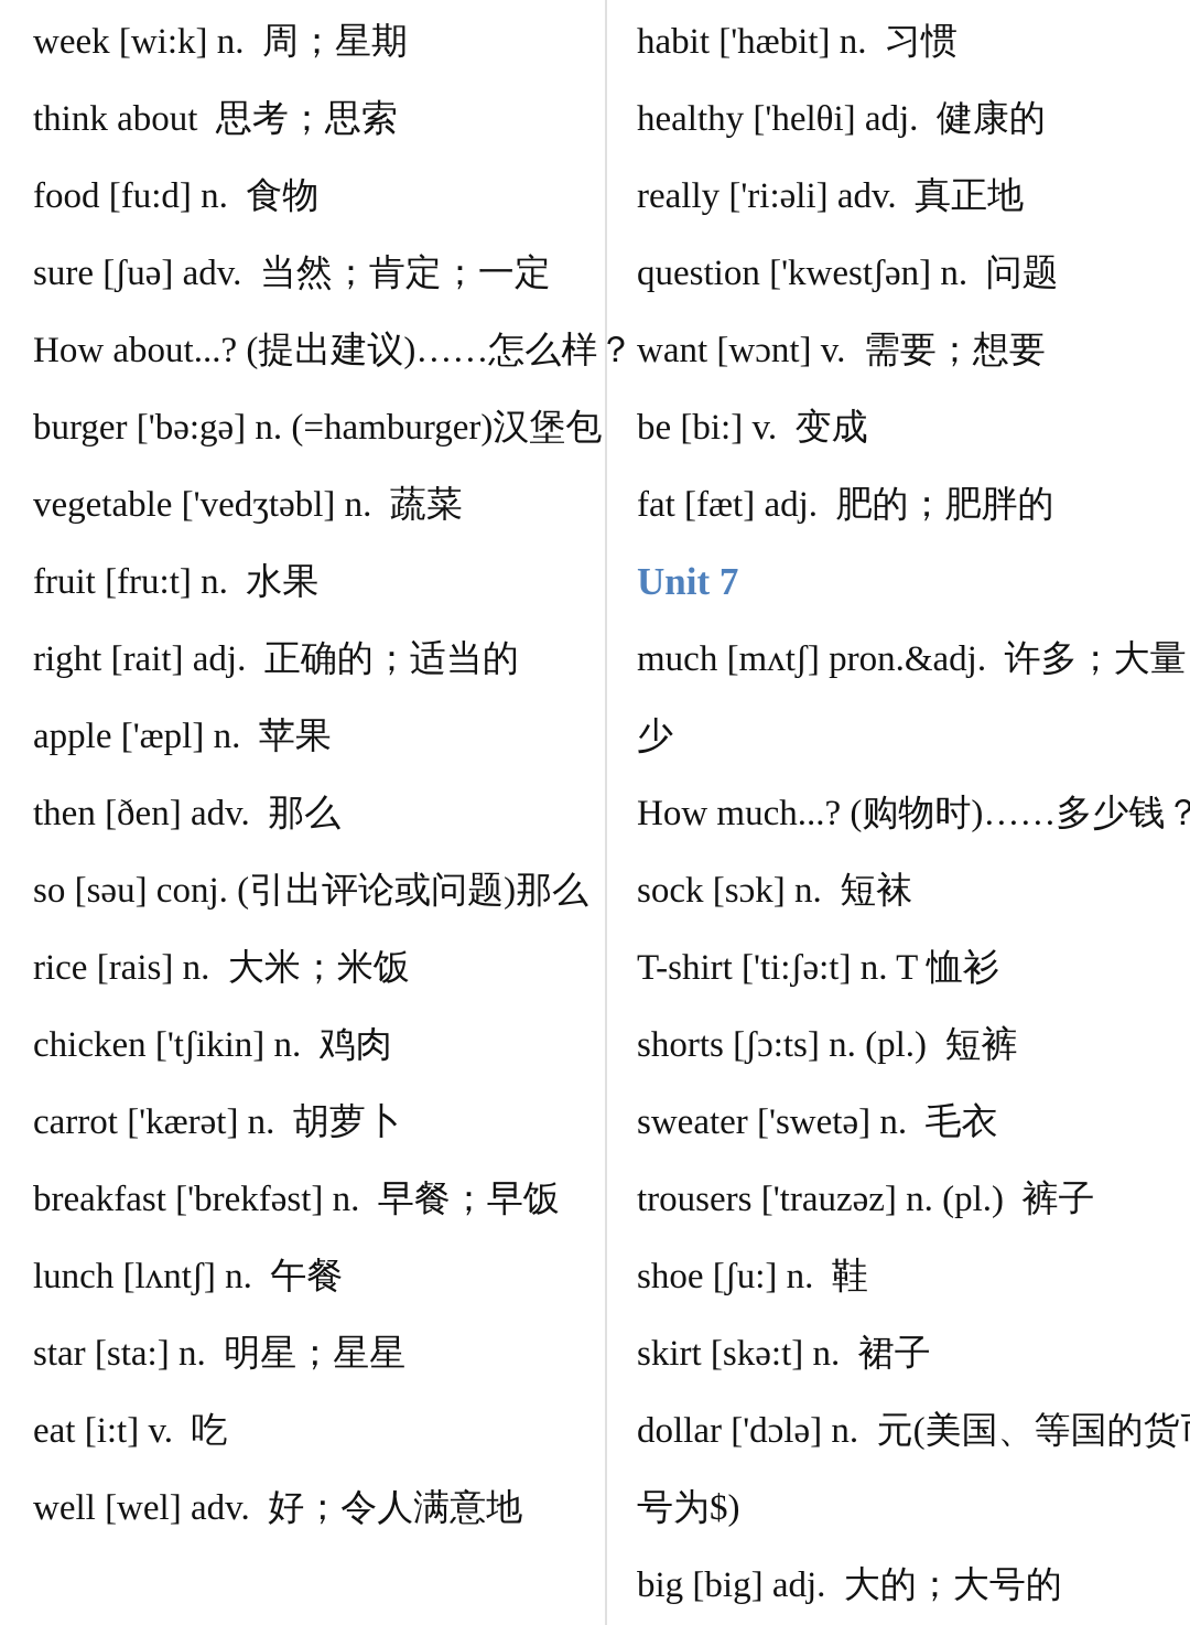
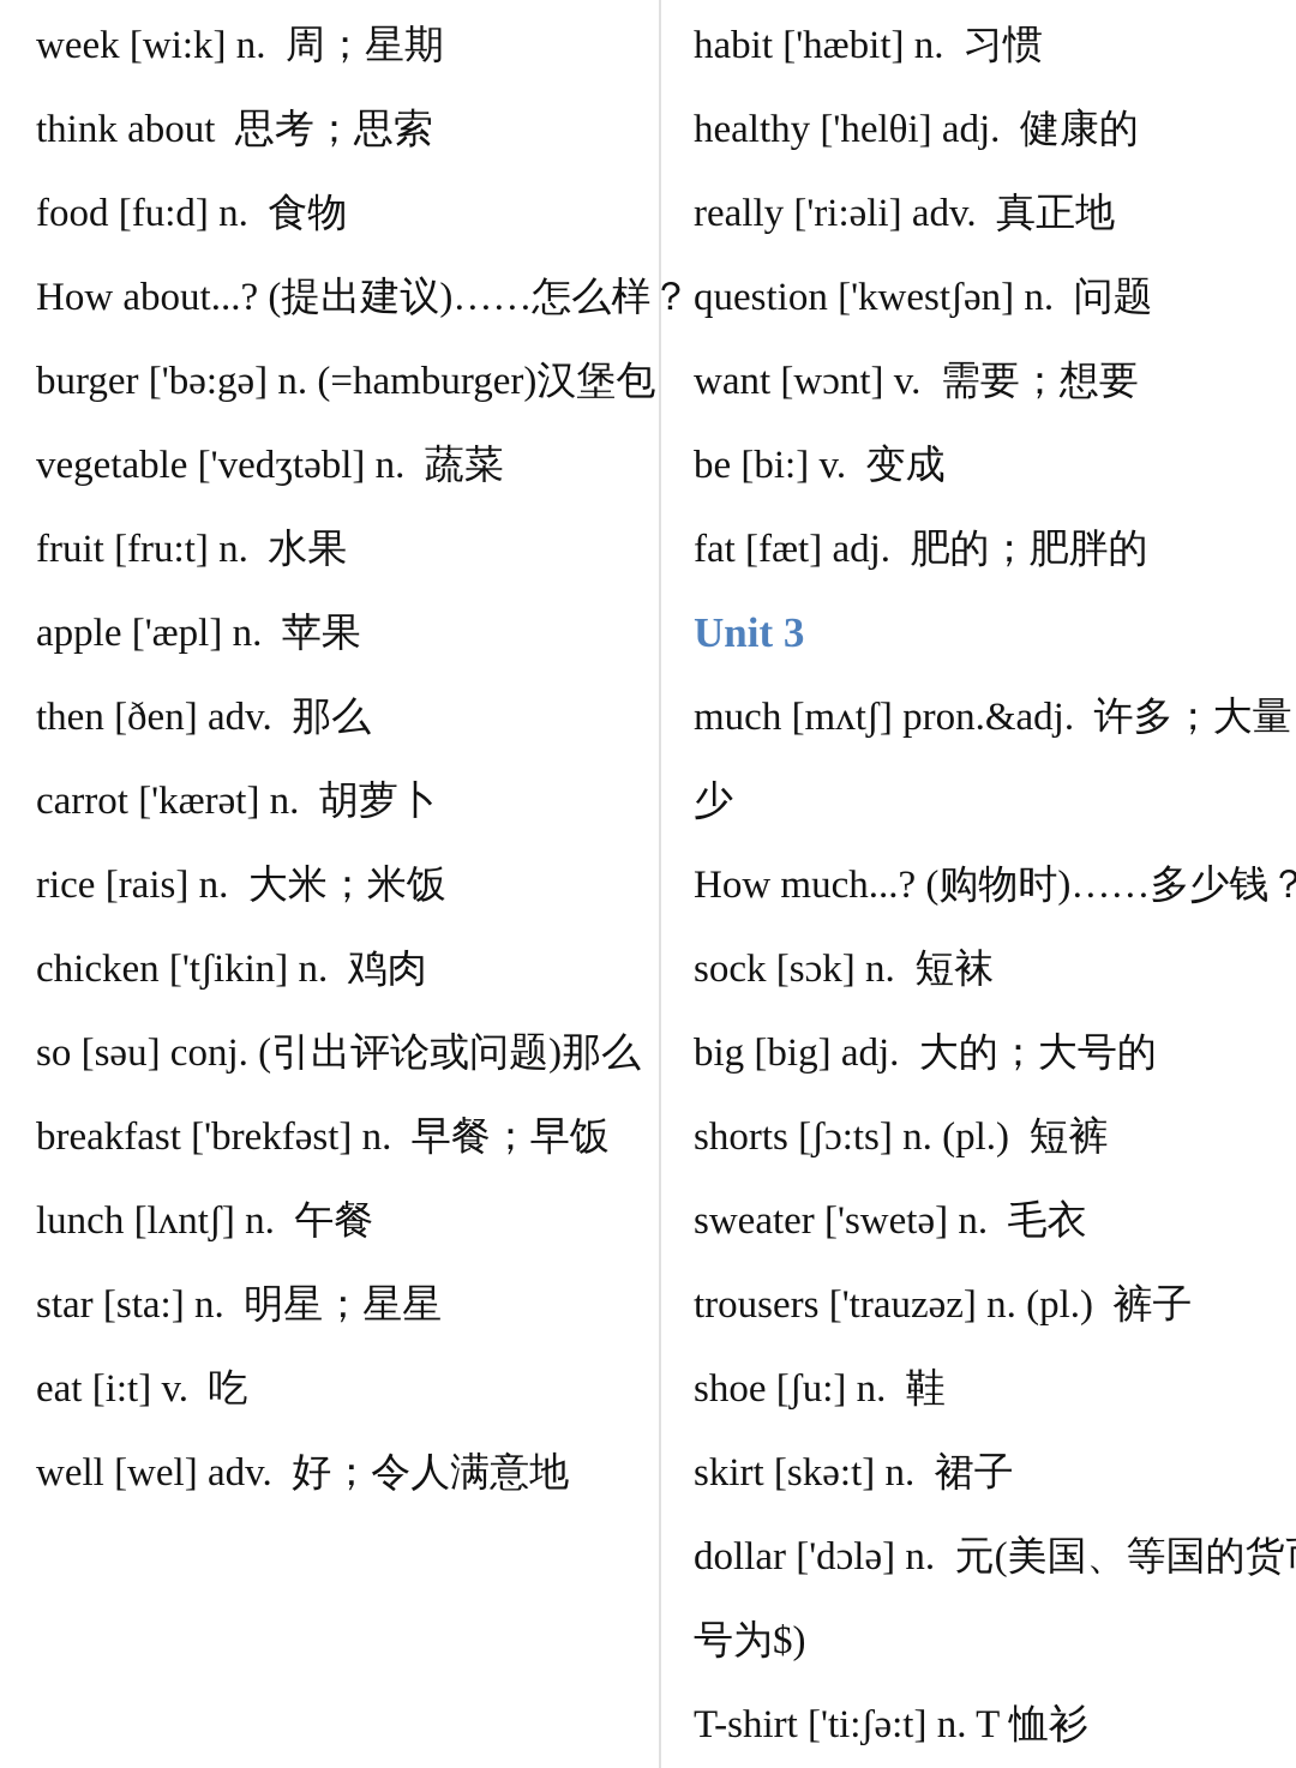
  week [wi:k] n. 周；星期
  think about 思考；思索
  food [fu:d] n. 食物
- sure [ʃuə] adv. 当然；肯定；一定
  How about...? (提出建议)……怎么样
  burger ['bə:gə] n. (=hamburger)汉堡包
  vegetable ['vedʒtəbl] n. 蔬菜
  fruit [fru:t] n. 水果
- right [rait] adj. 正确的；适当的
  apple ['æpl] n. 苹果
  then [ðen] adv. 那么
- so [səu] conj. (引出评论或问题)那么
+ carrot ['kærət] n. 胡萝卜
  rice [rais] n. 大米；米饭
  chicken ['tʃikin] n. 鸡肉
- carrot ['kærət] n. 胡萝卜
+ so [səu] conj. (引出评论或问题)那么
  breakfast ['brekfəst] n. 早餐；早饭
  lunch [lʌntʃ] n. 午餐
  star [sta:] n. 明星；星星
  eat [i:t] v. 吃
  well [wel] adv. 好；令人满意地
  habit ['hæbit] n. 习惯
  healthy ['helθi] adj. 健康的
  really ['ri:əli] adv. 真正地
  question ['kwestʃən] n. 问题
  want [wɔnt] v. 需要；想要
  be [bi:] v. 变成
  fat [fæt] adj. 肥的；肥胖的
- Unit 7
+ Unit 3
  much [mʌtʃ] pron.&adj. 许多；大量
  少
  How much...? (购物时)……多少钱？
  sock [sɔk] n. 短袜
- T-shirt ['ti:ʃə:t] n. T 恤衫
+ big [big] adj. 大的；大号的
  shorts [ʃɔ:ts] n. (pl.) 短裤
  sweater ['swetə] n. 毛衣
  trousers ['trauzəz] n. (pl.) 裤子
  shoe [ʃu:] n. 鞋
  skirt [skə:t] n. 裙子
  dollar ['dɔlə] n. 元(美国、等国的货
  号为$)
- big [big] adj. 大的；大号的
+ T-shirt ['ti:ʃə:t] n. T 恤衫
